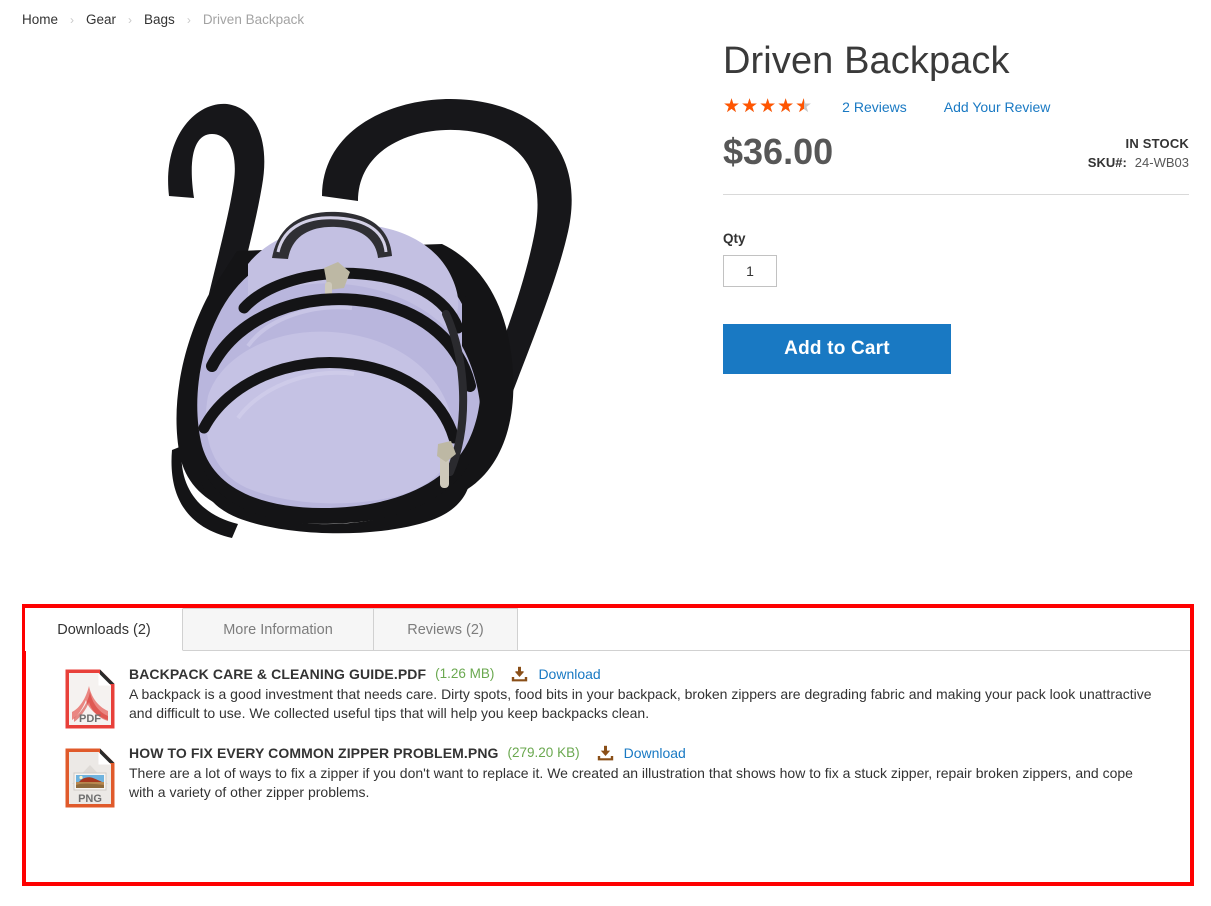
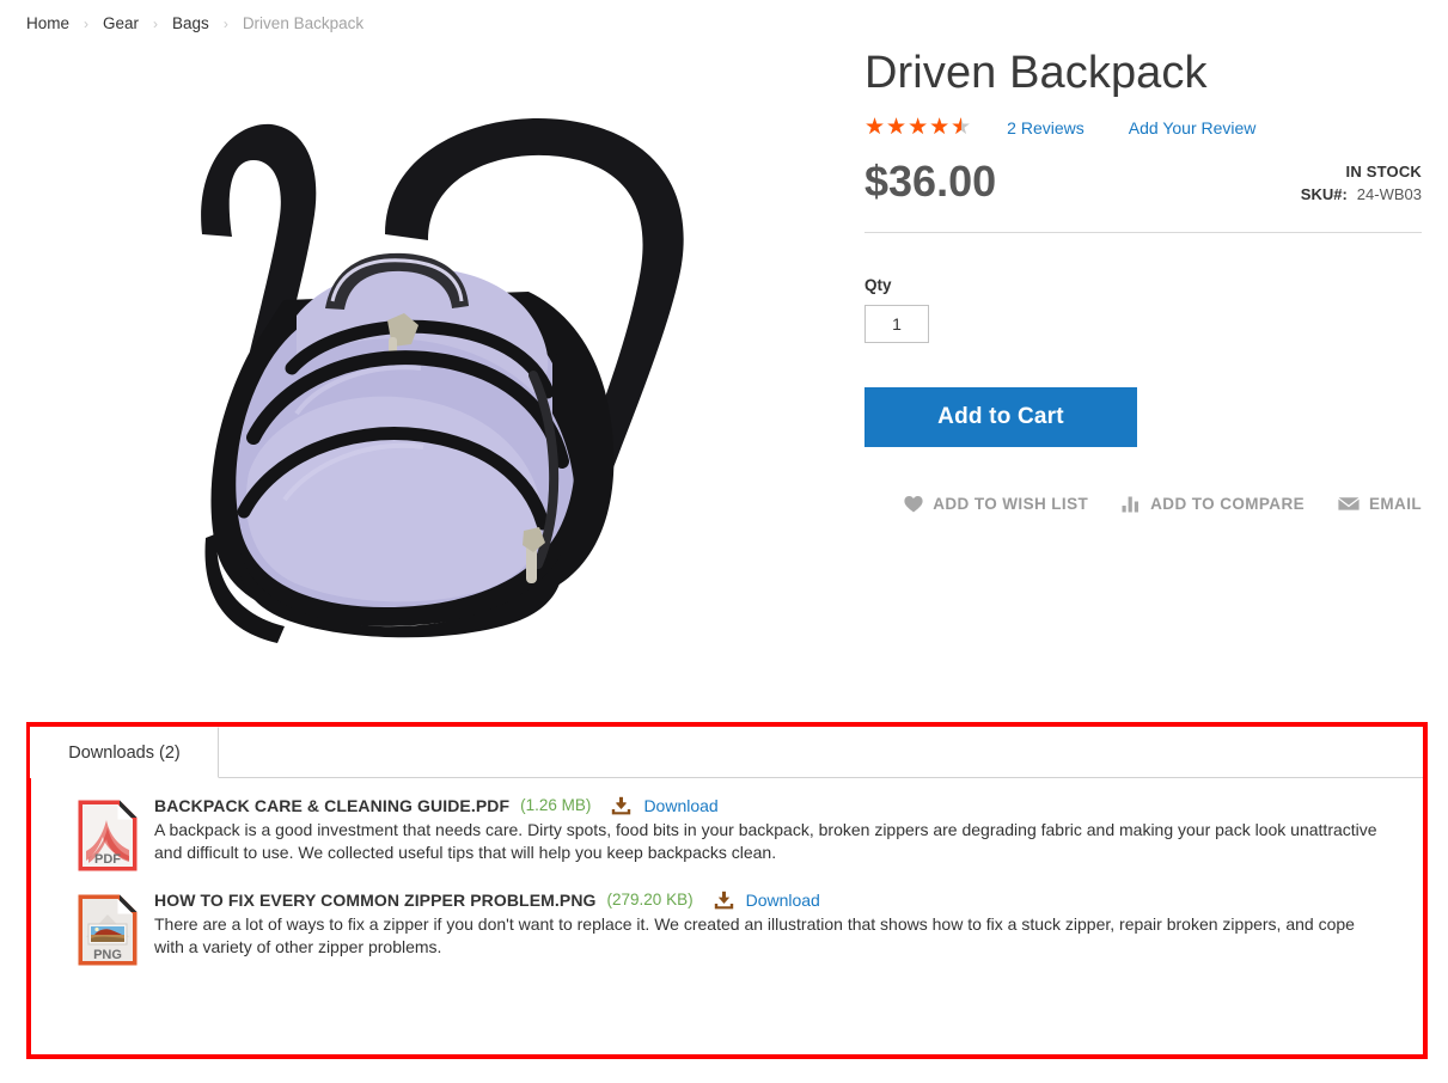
  Home
  ›
  Gear
  ›
  Bags
  ›
  Driven Backpack
  Driven Backpack
  ★★★★★
  ★★★★
  2 Reviews
  Add Your Review
  $36.00
  IN STOCK
  SKU#: 24-WB03
  Qty
  1
  Add to Cart
+ ADD TO WISH LIST
+ ADD TO COMPARE
+ EMAIL
  Downloads (2)
- More Information
- Reviews (2)
  PDF
  BACKPACK CARE & CLEANING GUIDE.PDF
  (1.26 MB)
  Download
  A backpack is a good investment that needs care. Dirty spots, food bits in your backpack, broken zippers are degrading fabric and making your pack look unattractive and difficult to use. We collected useful tips that will help you keep backpacks clean.
  PNG
  HOW TO FIX EVERY COMMON ZIPPER PROBLEM.PNG
  (279.20 KB)
  Download
  There are a lot of ways to fix a zipper if you don't want to replace it. We created an illustration that shows how to fix a stuck zipper, repair broken zippers, and cope with a variety of other zipper problems.
